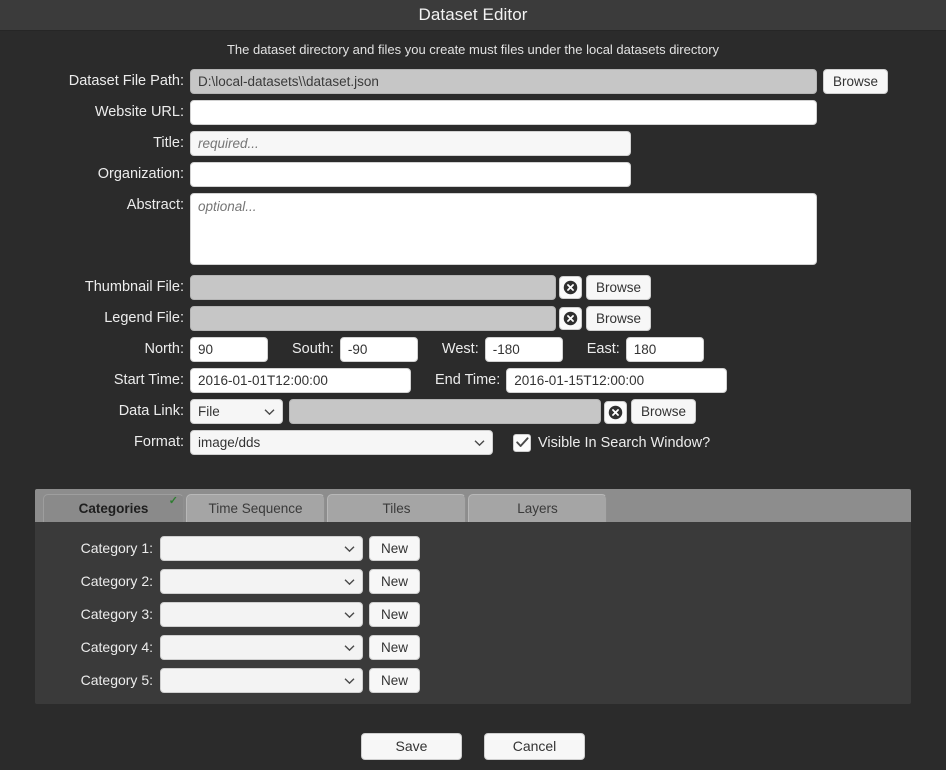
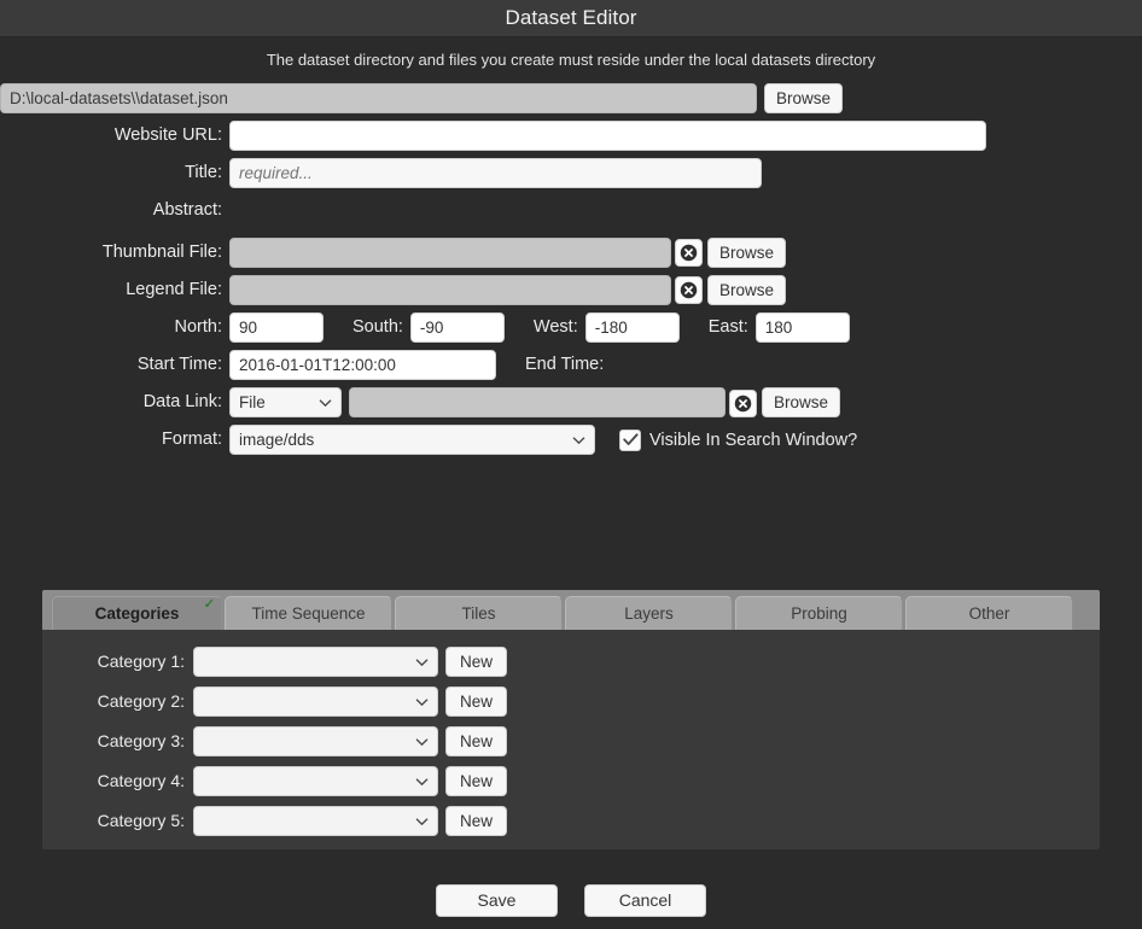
  Dataset Editor
- The dataset directory and files you create must files under the local datasets directory
+ The dataset directory and files you create must reside under the local datasets directory
- Dataset File Path:
  D:\local-datasets\\dataset.json
  Browse
  Website URL:
  Title:
  required...
- Organization:
  Abstract:
- optional...
  Thumbnail File:
  Browse
  Legend File:
  Browse
  North:
  90
  South:
  -90
  West:
  -180
  East:
  180
  Start Time:
  2016-01-01T12:00:00
  End Time:
- 2016-01-15T12:00:00
  Data Link:
  File
  Browse
  Format:
  image/dds
  Visible In Search Window?
  Categories
  ✓
  Time Sequence
  Tiles
  Layers
+ Probing
+ Other
  Category 1:
  New
  Category 2:
  New
  Category 3:
  New
  Category 4:
  New
  Category 5:
  New
  Save
  Cancel
